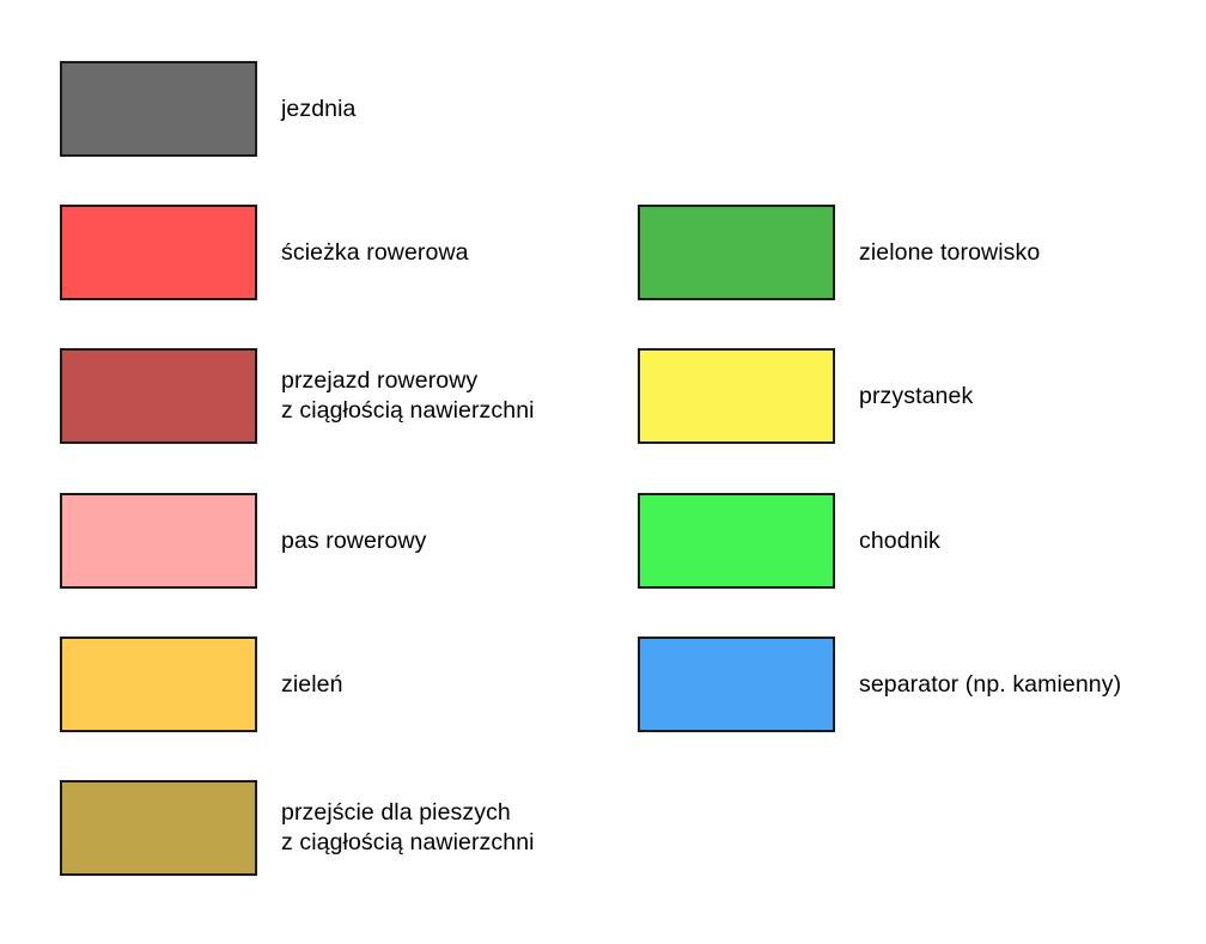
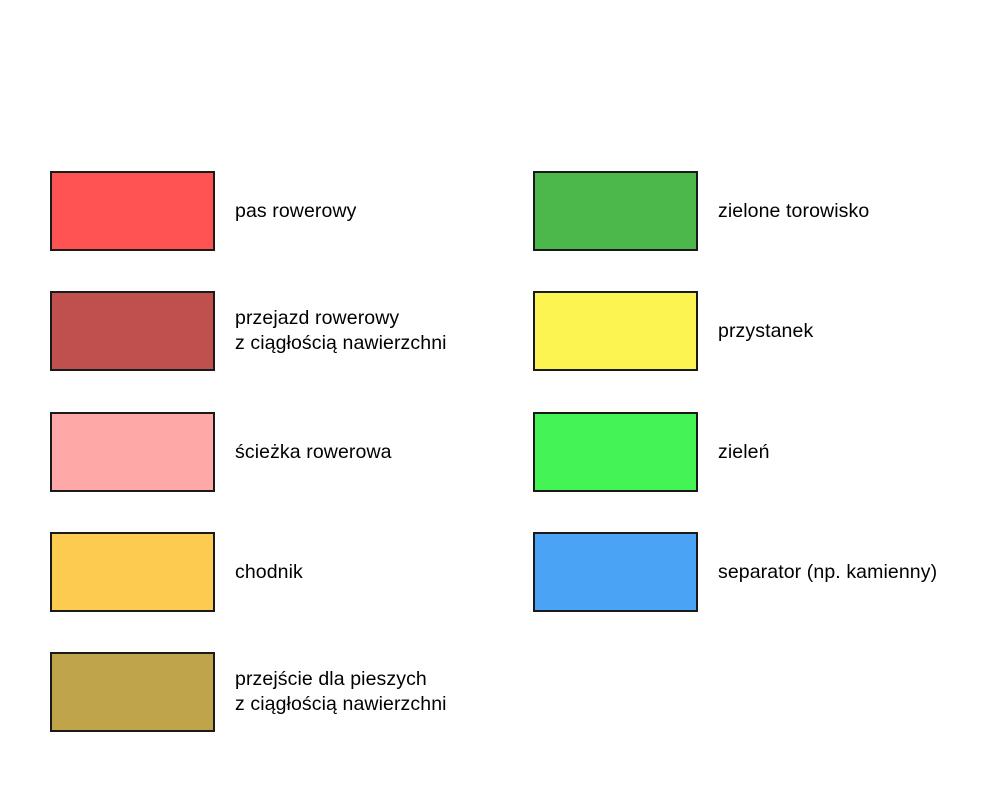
- jezdnia
- ścieżka rowerowa
+ pas rowerowy
  przejazd rowerowy
  z ciągłością nawierzchni
- pas rowerowy
+ ścieżka rowerowa
- zieleń
+ chodnik
  przejście dla pieszych
  z ciągłością nawierzchni
  zielone torowisko
  przystanek
- chodnik
+ zieleń
  separator (np. kamienny)
